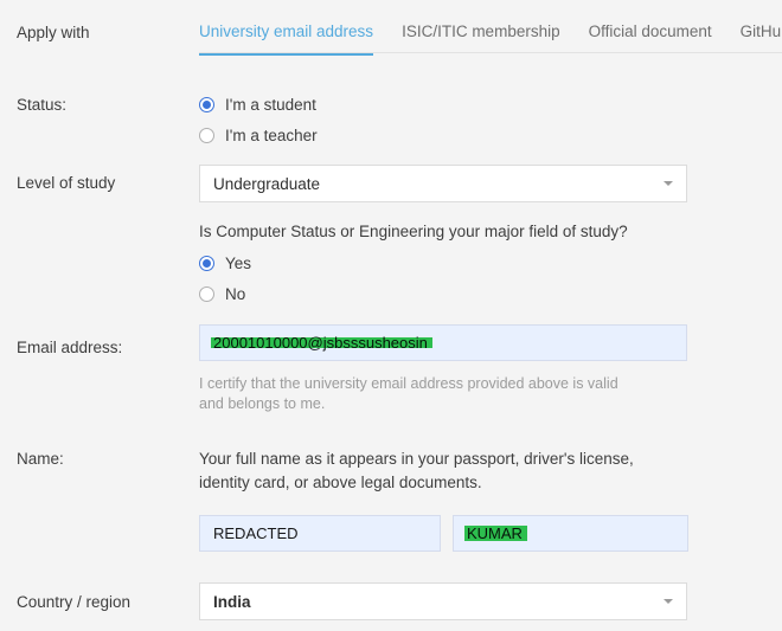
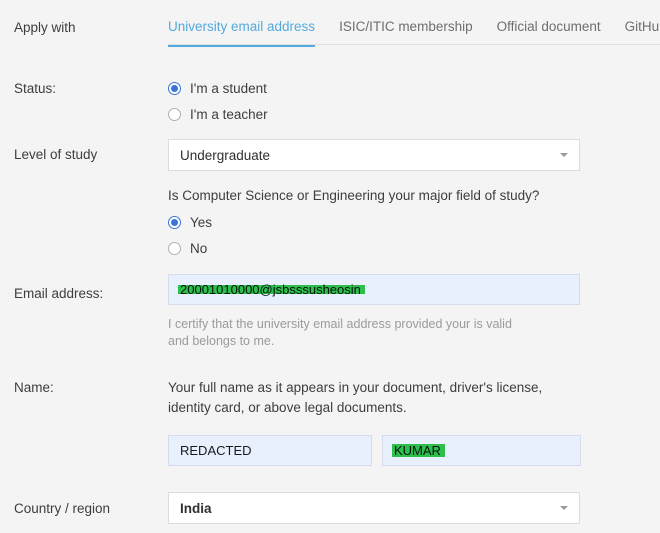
  Apply with
  University email address
  ISIC/ITIC membership
  Official document
  GitHu
  Status:
  I'm a student
  I'm a teacher
  Level of study
  Undergraduate
- Is Computer Status or Engineering your major field of study?
+ Is Computer Science or Engineering your major field of study?
  Yes
  No
  Email address:
  20001010000@jsbsssusheosin
- I certify that the university email address provided above is valid
+ I certify that the university email address provided your is valid
  and belongs to me.
  Name:
- Your full name as it appears in your passport, driver's license,
+ Your full name as it appears in your document, driver's license,
  identity card, or above legal documents.
  REDACTED
  KUMAR
  Country / region
  India
